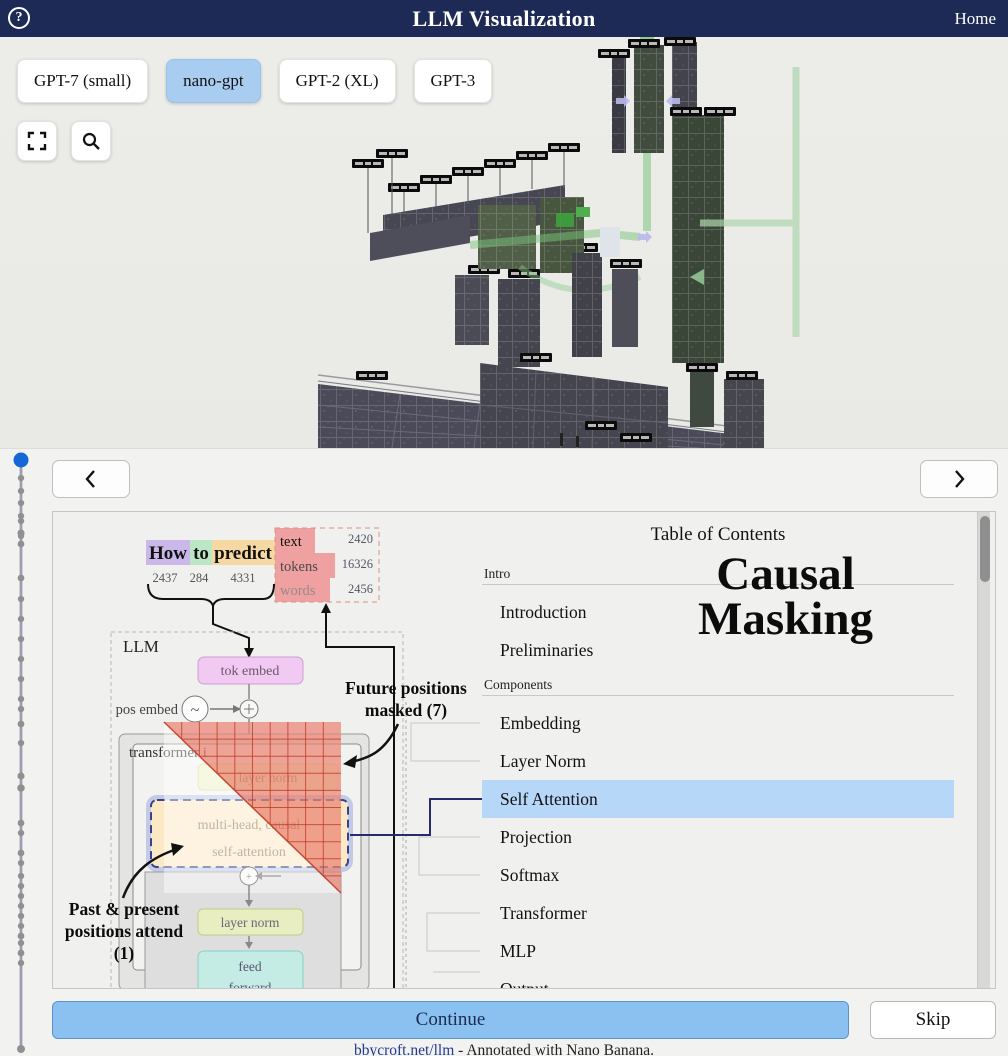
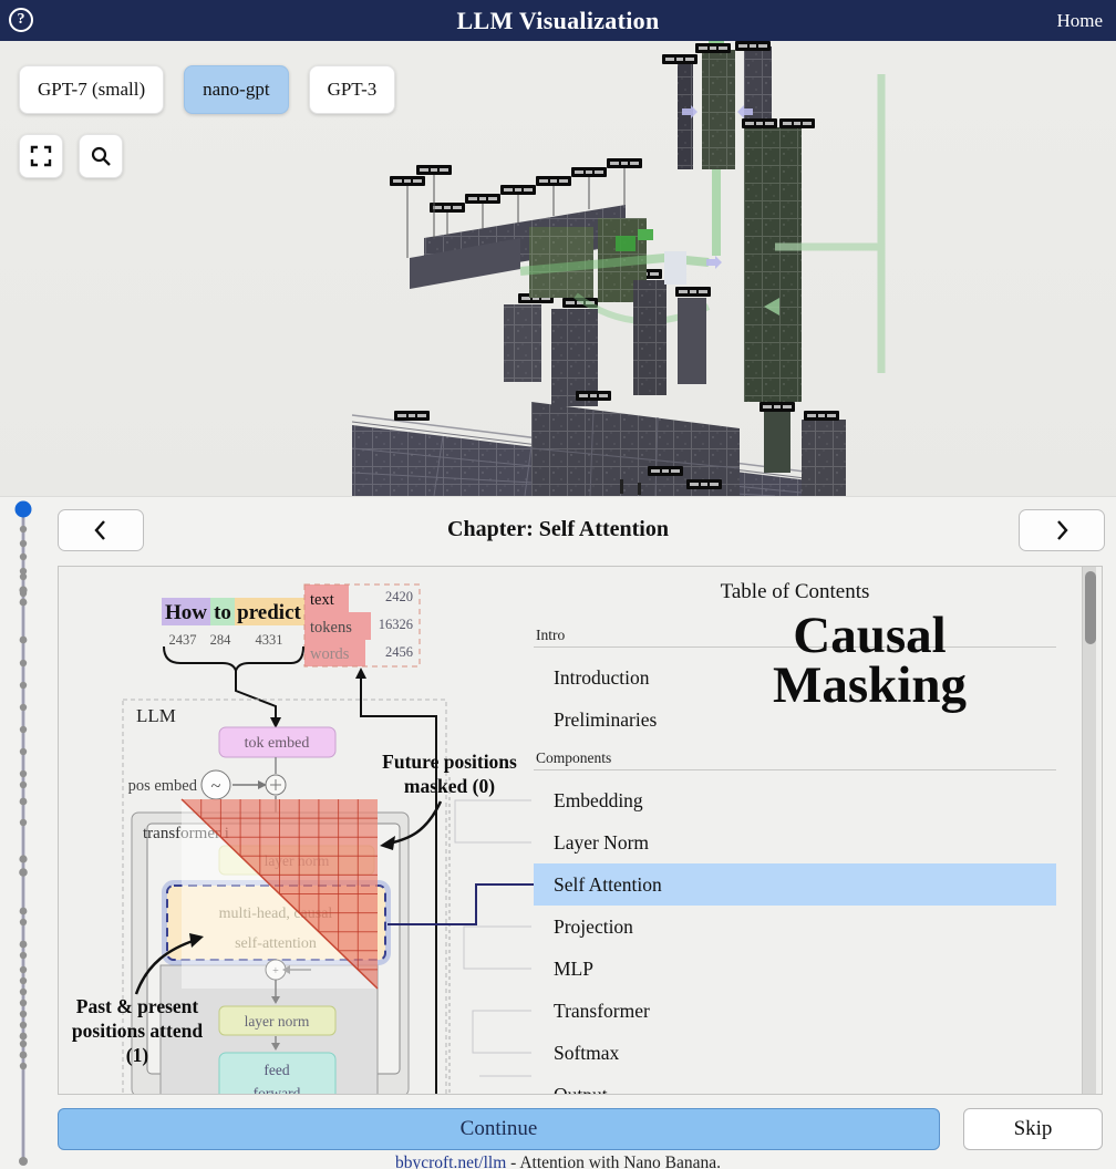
  ?
  LLM Visualization
  Home
  GPT-7 (small)
  nano-gpt
- GPT-2 (XL)
  GPT-3
+ Chapter: Self Attention
  How
  to
  predict
  2437
  284
  4331
  text
  tokens
  words
  2420
  16326
  2456
  LLM
  tok embed
  pos embed
  ~
  transforme i
  layer norm
  multi-head, caual
  self-attention
  +
  layer norm
  feed
  forward
  Future positions
- masked (7)
+ masked (0)
  Past & present
  positions attend
  (1)
  Table of Contents
  Intro
  Introduction
  Preliminaries
  Components
  Embedding
  Layer Norm
  Self Attention
  Projection
- Softmax
+ MLP
  Transformer
- MLP
+ Softmax
  Causal
  Masking
  Continue
  Skip
- bbycroft.net/llm - Annotated with Nano Banana.
+ bbycroft.net/llm - Attention with Nano Banana.
